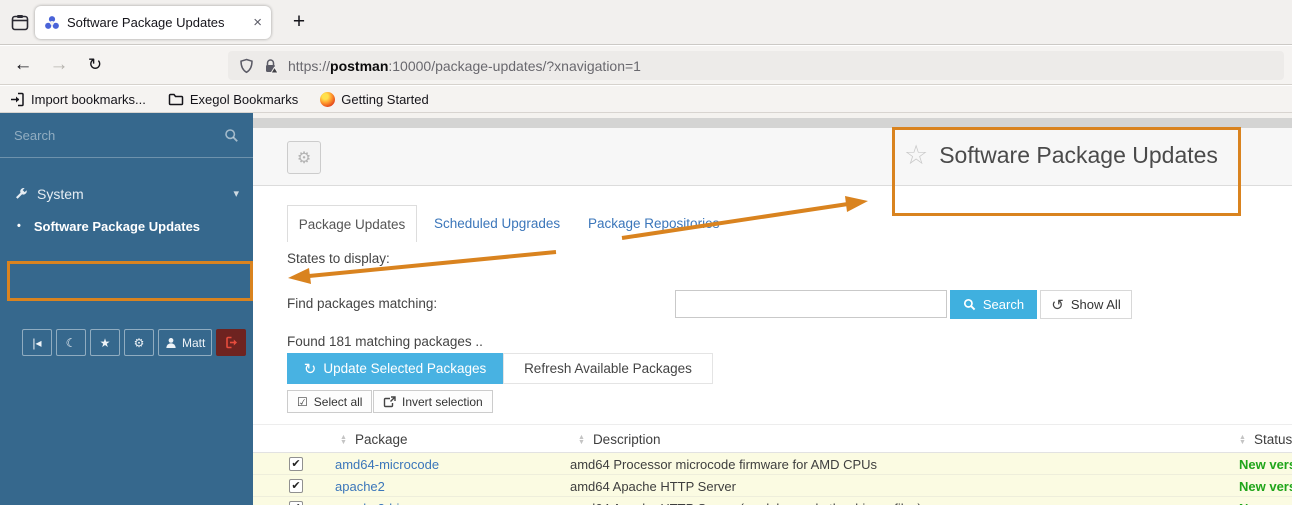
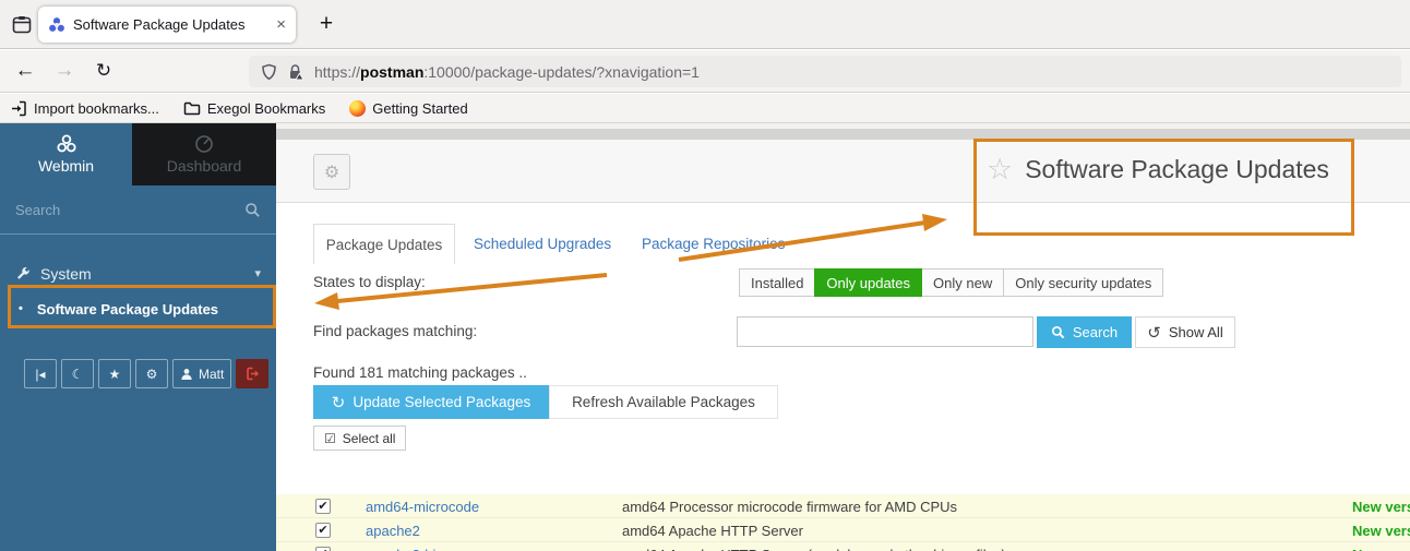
  Software Package Updates
  ×
  +
  ←
  →
  ↻
  https://postman:10000/package-updates/?xnavigation=1
  Import bookmarks...
  Exegol Bookmarks
  Getting Started
+ Webmin
+ Dashboard
  Search
  System
  ▾
  •
  Software Package Updates
  |◂
  ☾
  ★
  ⚙
  Matt
  ⚙
  ☆
  Software Package Updates
  Package Updates
  Scheduled Upgrades
  Package Repositori
  States to display:
+ Installed
+ Only updates
+ Only new
+ Only security updates
  Find packages matching:
  Search
  ↺
  Show All
  Found 181 matching packages ..
  ↻
  Update Selected Packages
  Refresh Available Packages
  ☑
  Select all
- Invert selection
- Package
- Description
- Status
  ✔
  amd64-microcode
  amd64 Processor microcode firmware for AMD CPUs
  ✔
  apache2
  amd64 Apache HTTP Server
